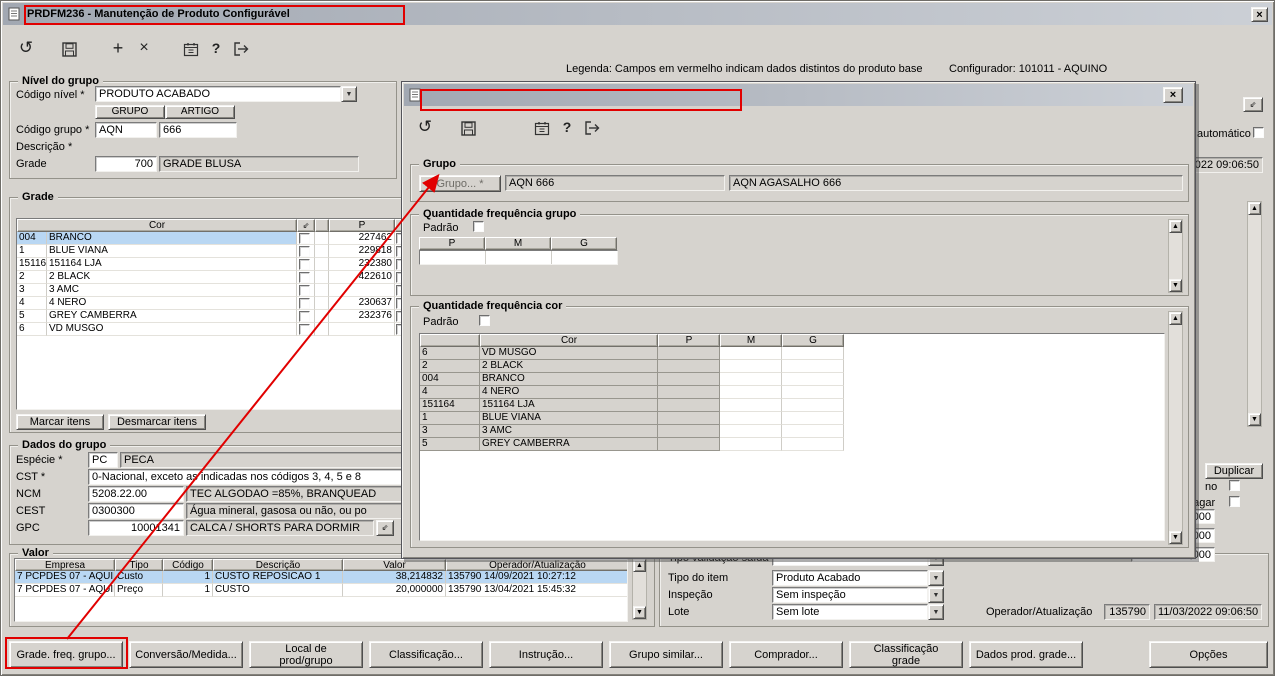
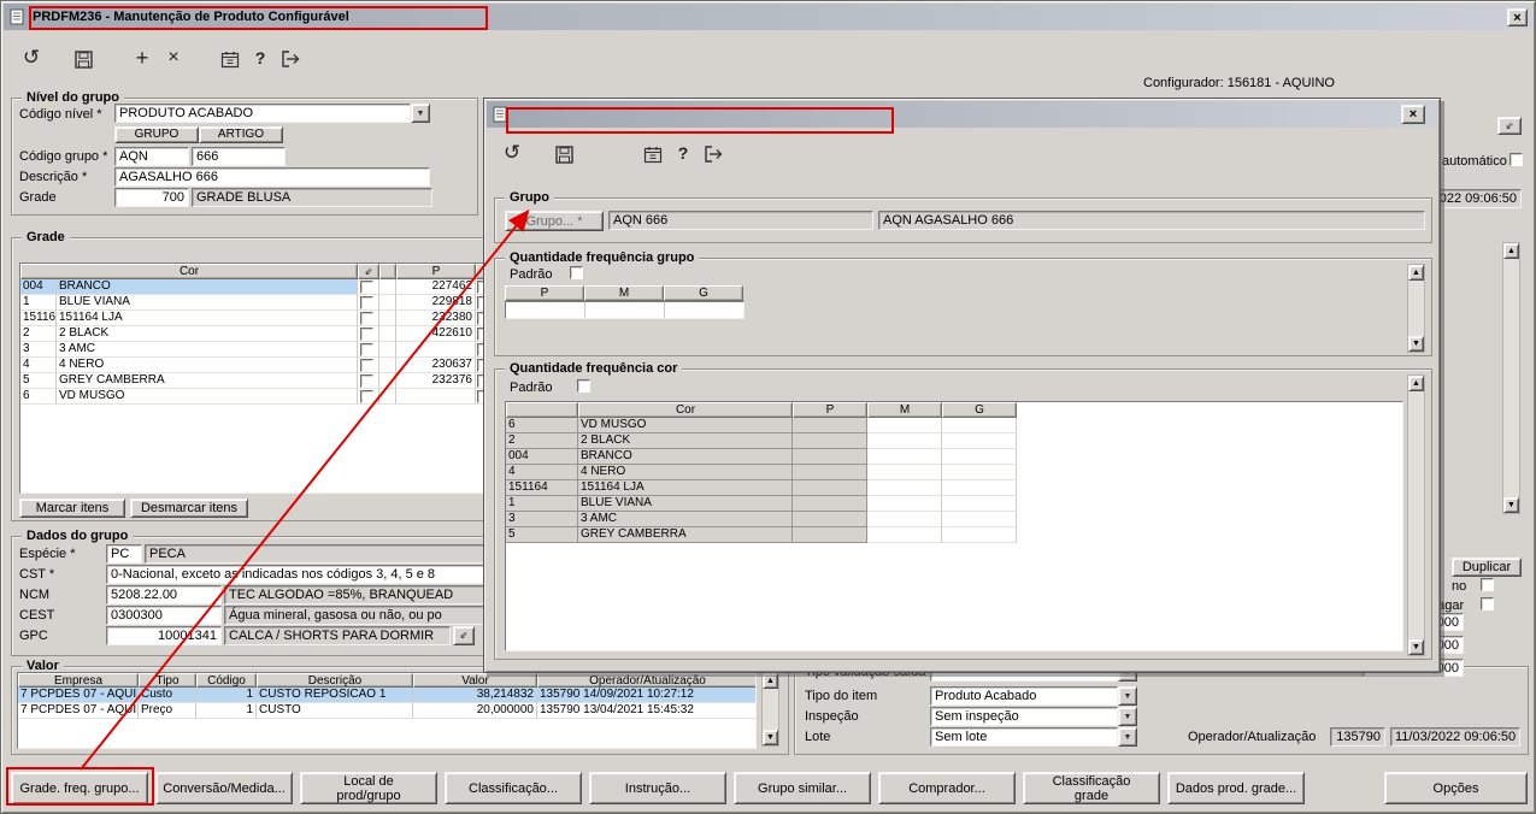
  PRDFM236 - Manutenção de Produto Configurável
  ×
  ↺
  +
  ×
  ?
- Legenda: Campos em vermelho indicam dados distintos do produto base
- Configurador: 101011 - AQUINO
+ Configurador: 156181 - AQUINO
  Nível do grupo
  Código nível *
  PRODUTO ACABADO
  GRUPO
  ARTIGO
  Código grupo *
  AQN
  666
  Descrição *
+ AGASALHO 666
  Grade
  700
  GRADE BLUSA
  Grade
  Cor
  ⇙
  P
  004
  BRANCO
  22746
  1
  BLUE VIANA
  22918
  15116
  151164 LJA
  22380
  2
  2 BLACK
  422610
  3
  3 AMC
  4
  4 NERO
  230637
  5
  GREY CAMBERRA
  232376
  6
  VD MUSGO
  Marcar itens
  Desmarcar itens
  Dados do grupo
  Espécie *
  PC
  PECA
  CST *
  0-Nacional, exceto as indicadas nos códigos 3, 4, 5 e 8
  NCM
  5208.22.00
  TEC ALGODAO =85%, BRANQUEAD
  CEST
  0300300
  Água mineral, gasosa ou não, ou po
  GPC
  10001341
  CALCA / SHORTS PARA DORMIR
  ⇙
  Valor
  Empresa
  Tipo
  Código
  Descrição
  Valor
  Operador/Atualização
  7 PCPDES 07 - AQUI
  Custo
  1
  CUSTO REPOSICAO 1
  38,214832
  135790 14/09/2021 10:27:12
  7 PCPDES 07 - AQI
  Preço
  1
  CUSTO
  20,000000
  135790 13/04/2021 15:45:32
  Tipo do item
  Produto Acabado
  Inspeção
  Sem inspeção
  Lote
  Sem lote
  Operador/Atualização
  135790
  11/03/2022 09:06:50
  ⇙
  automático
  Duplicar
  no
  agar
  Grade. freq. grupo...
  Conversão/Medida...
  Local de prod/grupo
  Classificação...
  Instrução...
  Grupo similar...
  Comprador...
  Classificação grade
  Dados prod. grade...
  Opções
  ×
  ↺
  ?
  Grupo
  Grupo... *
  AQN 666
  AQN AGASALHO 666
  Quantidade frequência grupo
  Padrão
  P
  M
  G
  Quantidade frequência cor
  Padrão
  Cor
  P
  M
  G
  6
  VD MUSGO
  2
  2 BLACK
  004
  BRANCO
  4
  4 NERO
  151164
  151164 LJA
  1
  BLUE VIANA
  3
  3 AMC
  5
  GREY CAMBERRA
